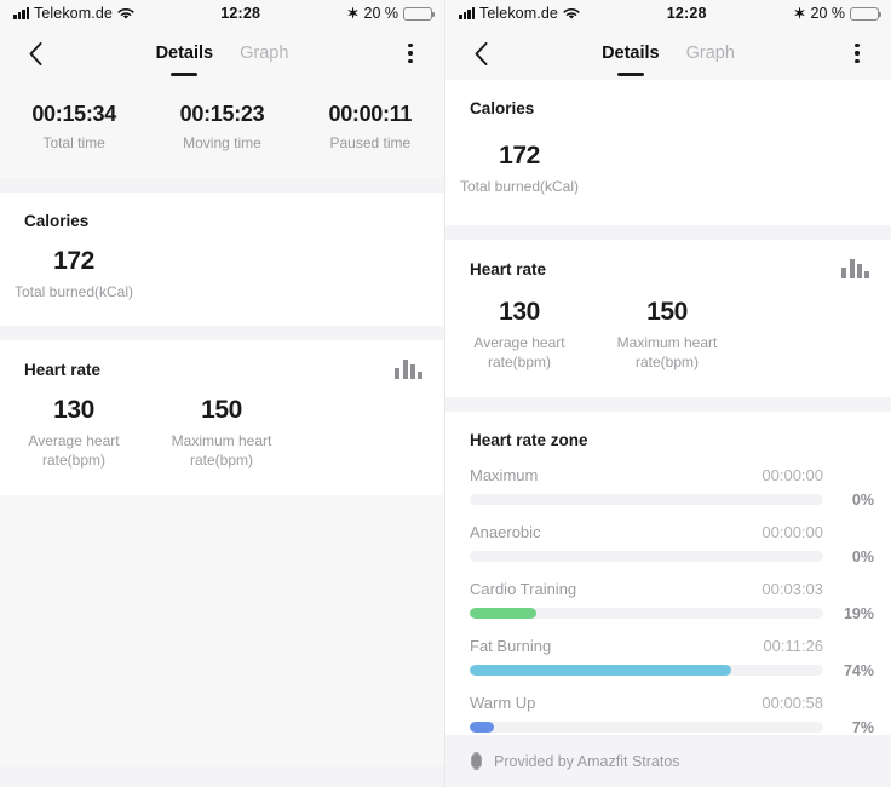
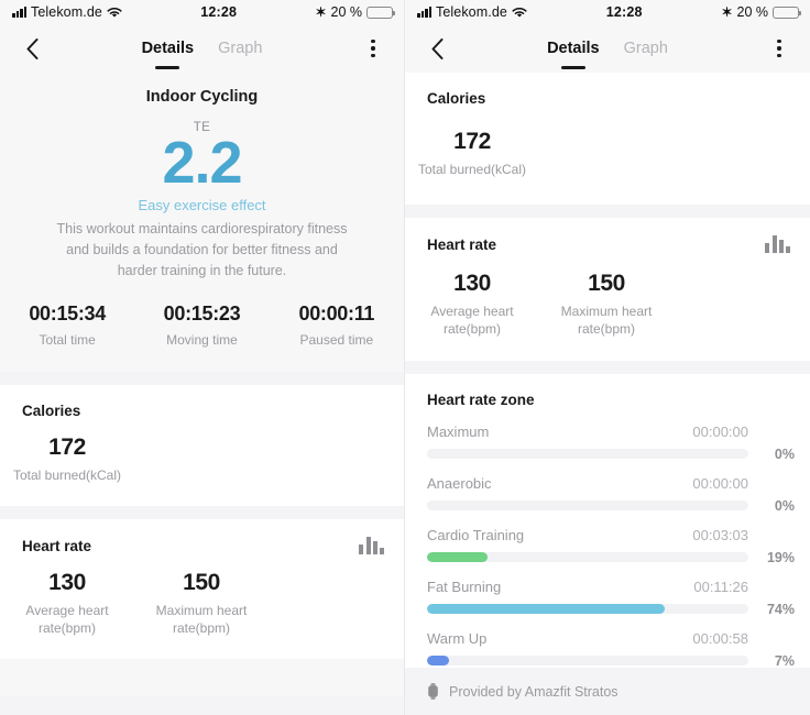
  Telekom.de
  12:28
  ✶
  20 %
  Details
  Graph
+ Indoor Cycling
+ TE
+ 2.2
+ Easy exercise effect
+ This workout maintains cardiorespiratory fitness and builds a foundation for better fitness and harder training in the future.
  00:15:34
  Total time
  00:15:23
  Moving time
  00:00:11
  Paused time
  Calories
  172
  Total burned(kCal)
  Heart rate
  130
  Average heart rate(bpm)
  150
  Maximum heart rate(bpm)
  Telekom.de
  12:28
  ✶
  20 %
  Details
  Graph
  Calories
  172
  Total burned(kCal)
  Heart rate
  130
  Average heart rate(bpm)
  150
  Maximum heart rate(bpm)
  Heart rate zone
  Maximum
  00:00:00
  0%
  Anaerobic
  00:00:00
  0%
  Cardio Training
  00:03:03
  19%
  Fat Burning
  00:11:26
  74%
  Warm Up
  00:00:58
  7%
  Provided by Amazfit Stratos
